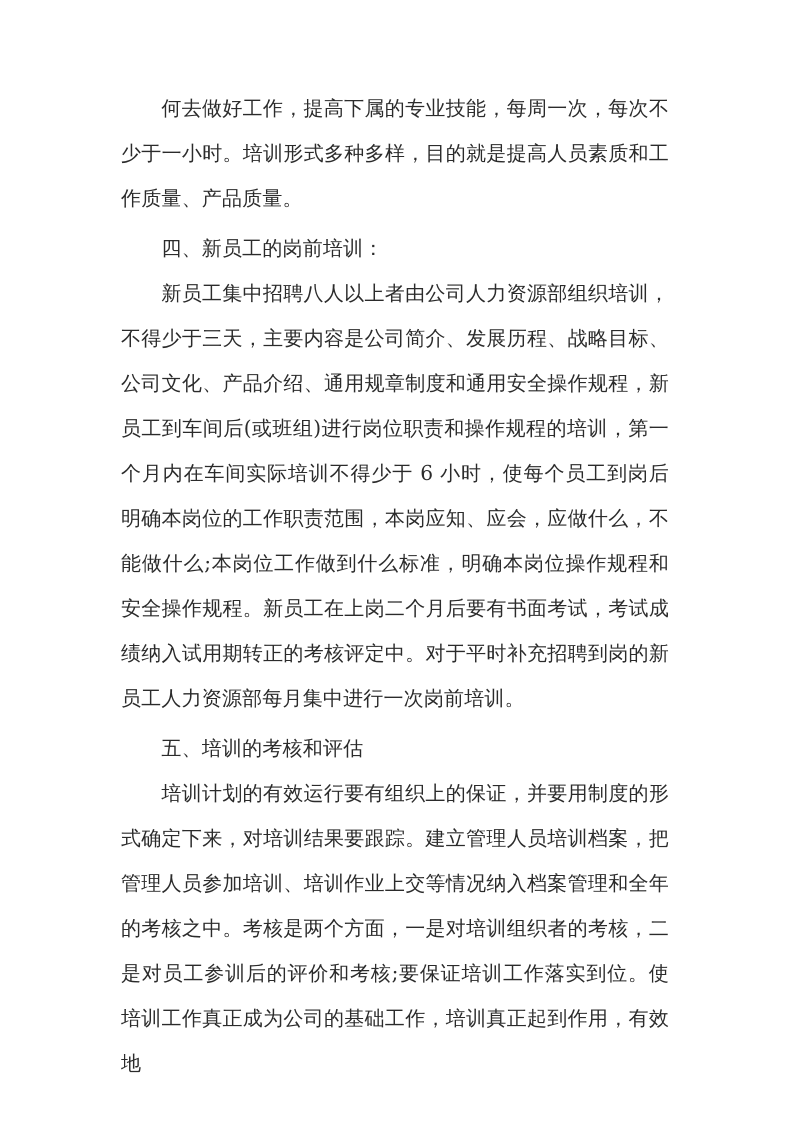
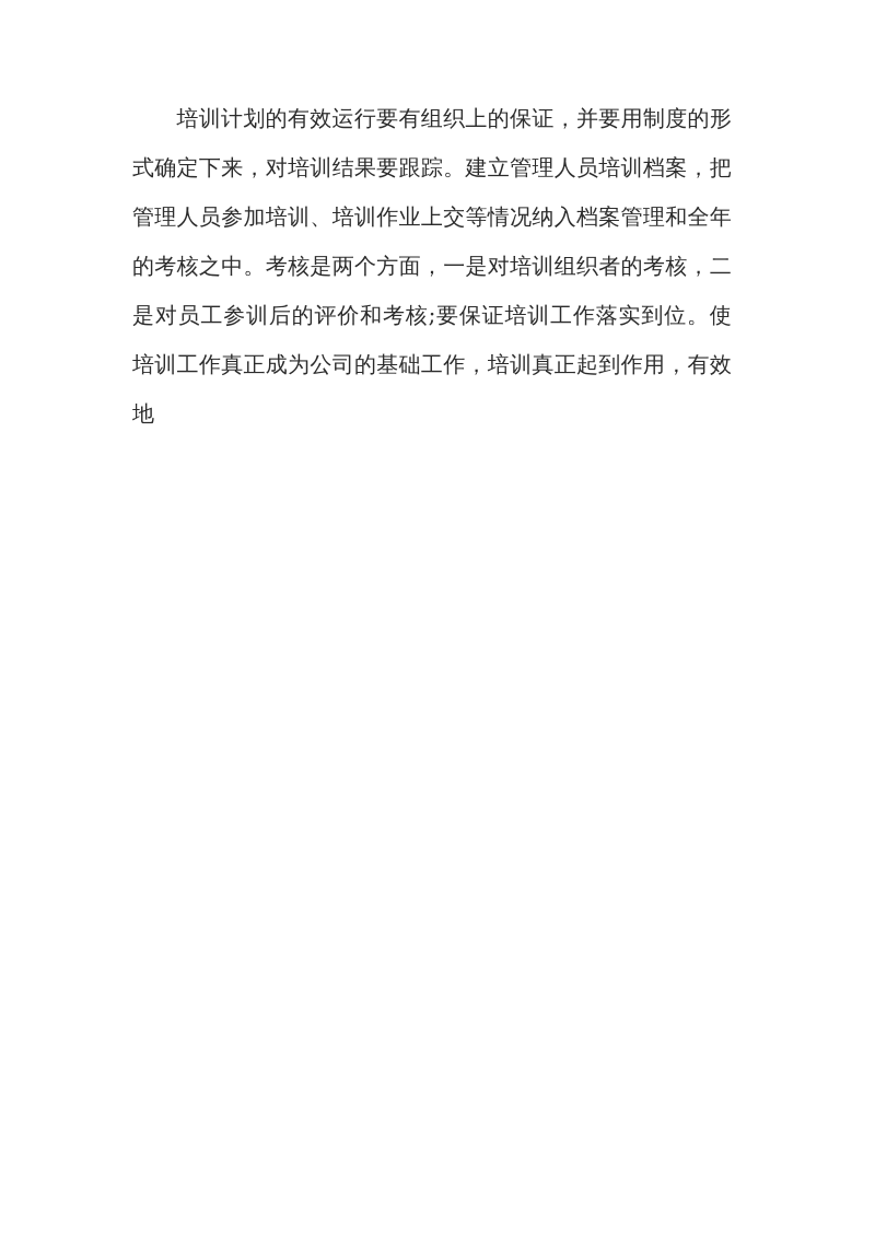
- 何去做好工作，提高下属的专业技能，每周一次，每次不少于一小时。培训形式多种多样，目的就是提高人员素质和工作质量、产品质量。
- 四、新员工的岗前培训：
- 新员工集中招聘八人以上者由公司人力资源部组织培训，不得少于三天，主要内容是公司简介、发展历程、战略目标、公司文化、产品介绍、通用规章制度和通用安全操作规程，新员工到车间后(或班组)进行岗位职责和操作规程的培训，第一个月内在车间实际培训不得少于 6 小时，使每个员工到岗后明确本岗位的工作职责范围，本岗应知、应会，应做什么，不能做什么;本岗位工作做到什么标准，明确本岗位操作规程和安全操作规程。新员工在上岗二个月后要有书面考试，考试成绩纳入试用期转正的考核评定中。对于平时补充招聘到岗的新员工人力资源部每月集中进行一次岗前培训。
- 五、培训的考核和评估
  培训计划的有效运行要有组织上的保证，并要用制度的形式确定下来，对培训结果要跟踪。建立管理人员培训档案，把管理人员参加培训、培训作业上交等情况纳入档案管理和全年的考核之中。考核是两个方面，一是对培训组织者的考核，二是对员工参训后的评价和考核;要保证培训工作落实到位。使培训工作真正成为公司的基础工作，培训真正起到作用，有效地
